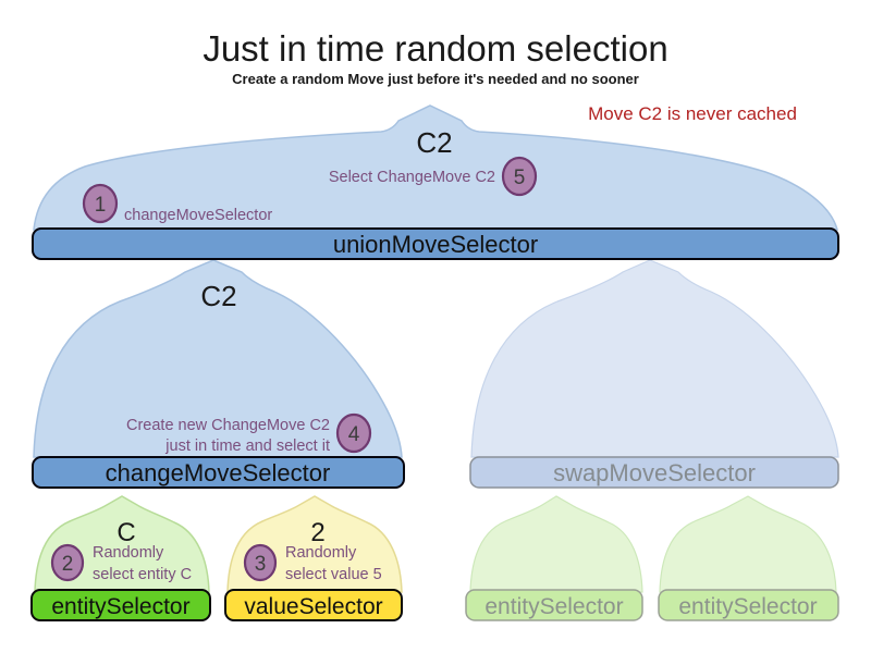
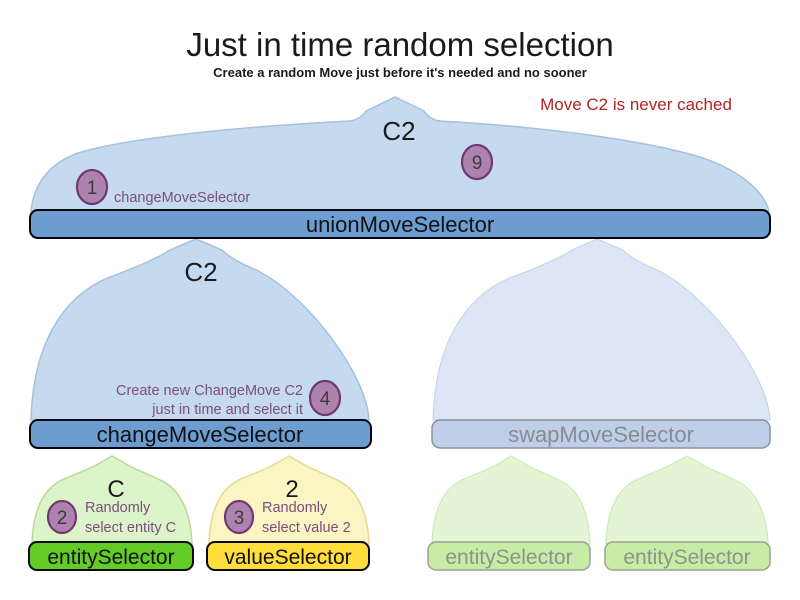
  Just in time random selection
  Create a random Move just before it's needed and no sooner
  Move C2 is never cached
  C2
- Select ChangeMove C2
- 5
+ 9
  1
  changeMoveSelector
  unionMoveSelector
  C2
  Create new ChangeMove C2
  just in time and select it
  4
  changeMoveSelector
  swapMoveSelector
  C
  2
  Randomly
  select entity C
  2
  3
  Randomly
- select value 5
+ select value 2
  entitySelector
  valueSelector
  entitySelector
  entitySelector
